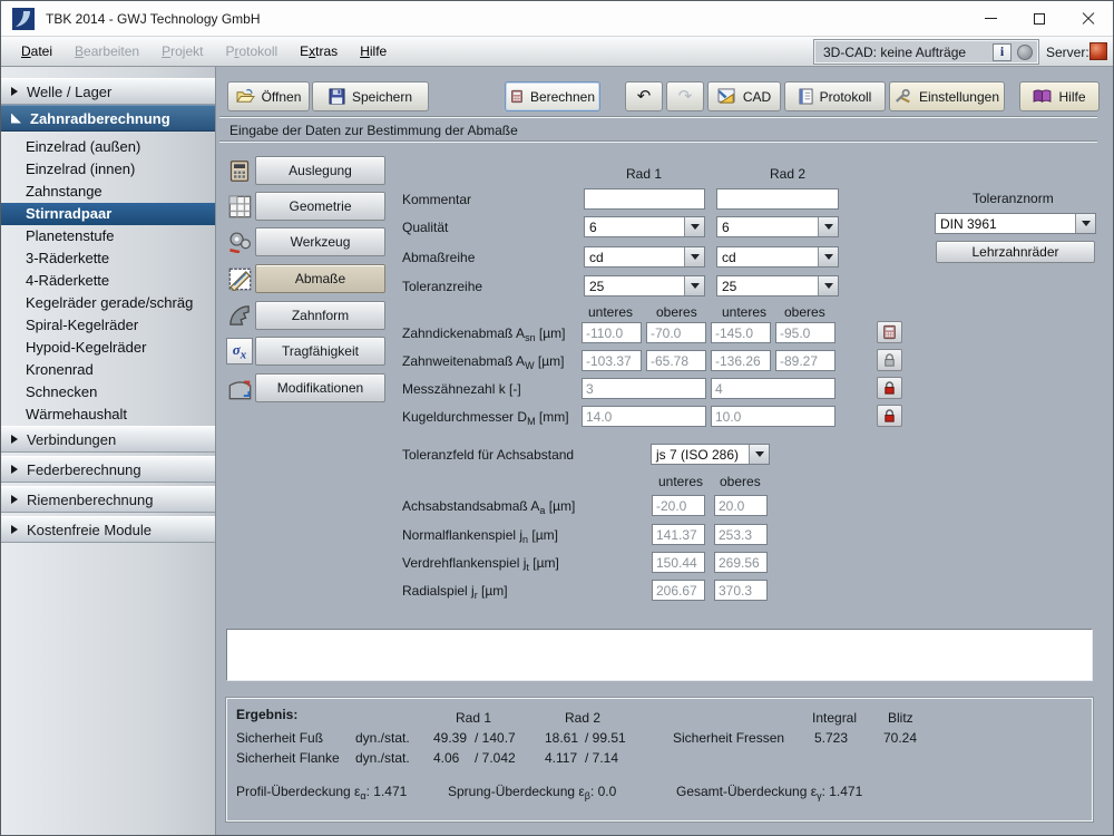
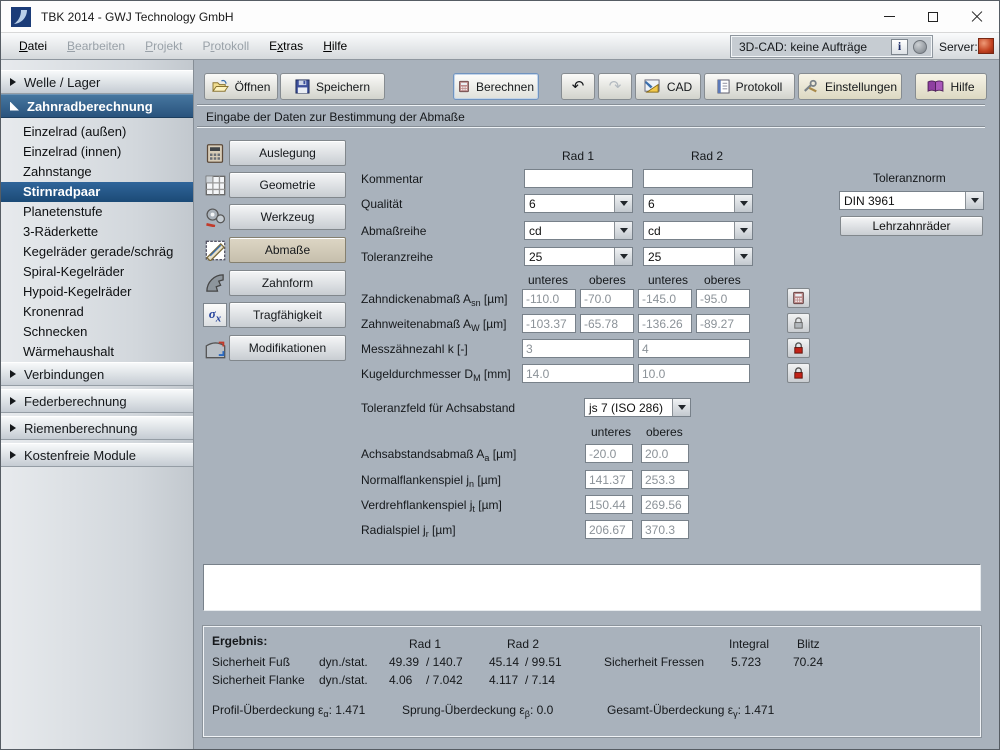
  TBK 2014 - GWJ Technology GmbH
  Datei
  Bearbeiten
  Projekt
  Protokoll
  Extras
  Hilfe
  3D-CAD: keine Aufträge
  i
  Server:
  Welle / Lager
  Zahnradberechnung
  Einzelrad (außen)
  Einzelrad (innen)
  Zahnstange
  Stirnradpaar
  Planetenstufe
  3-Räderkette
- 4-Räderkette
  Kegelräder gerade/schräg
  Spiral-Kegelräder
  Hypoid-Kegelräder
  Kronenrad
  Schnecken
  Wärmehaushalt
  Verbindungen
  Federberechnung
  Riemenberechnung
  Kostenfreie Module
  Öffnen
  Speichern
  Berechnen
  ↶
  ↷
  CAD
  Protokoll
  Einstellungen
  Hilfe
  Eingabe der Daten zur Bestimmung der Abmaße
  Auslegung
  Geometrie
  Werkzeug
  Abmaße
  Zahnform
  σx
  Tragfähigkeit
  Modifikationen
  Rad 1
  Rad 2
  Kommentar
  Qualität
  6
  6
  Abmaßreihe
  cd
  cd
  Toleranzreihe
  25
  25
  unteres
  oberes
  unteres
  oberes
  Zahndickenabmaß Asn [µm]
  -110.0
  -70.0
  -145.0
  -95.0
  Zahnweitenabmaß AW [µm]
  -103.37
  -65.78
  -136.26
  -89.27
  Messzähnezahl k [-]
  3
  4
  Kugeldurchmesser DM [mm]
  14.0
  10.0
  Toleranzfeld für Achsabstand
  js 7 (ISO 286)
  unteres
  oberes
  Achsabstandsabmaß Aa [µm]
  -20.0
  20.0
  Normalflankenspiel jn [µm]
  141.37
  253.3
  Verdrehflankenspiel jt [µm]
  150.44
  269.56
  Radialspiel jr [µm]
  206.67
  370.3
  Toleranznorm
  DIN 3961
  Lehrzahnräder
  Ergebnis:
  Rad 1
  Rad 2
  Integral
  Blitz
  Sicherheit Fuß
  dyn./stat.
  49.39
  / 140.7
- 18.61
+ 45.14
  / 99.51
  Sicherheit Fressen
  5.723
  70.24
  Sicherheit Flanke
  dyn./stat.
  4.06
  / 7.042
  4.117
  / 7.14
  Profil-Überdeckung εα: 1.471
  Sprung-Überdeckung εβ: 0.0
  Gesamt-Überdeckung εγ: 1.471
